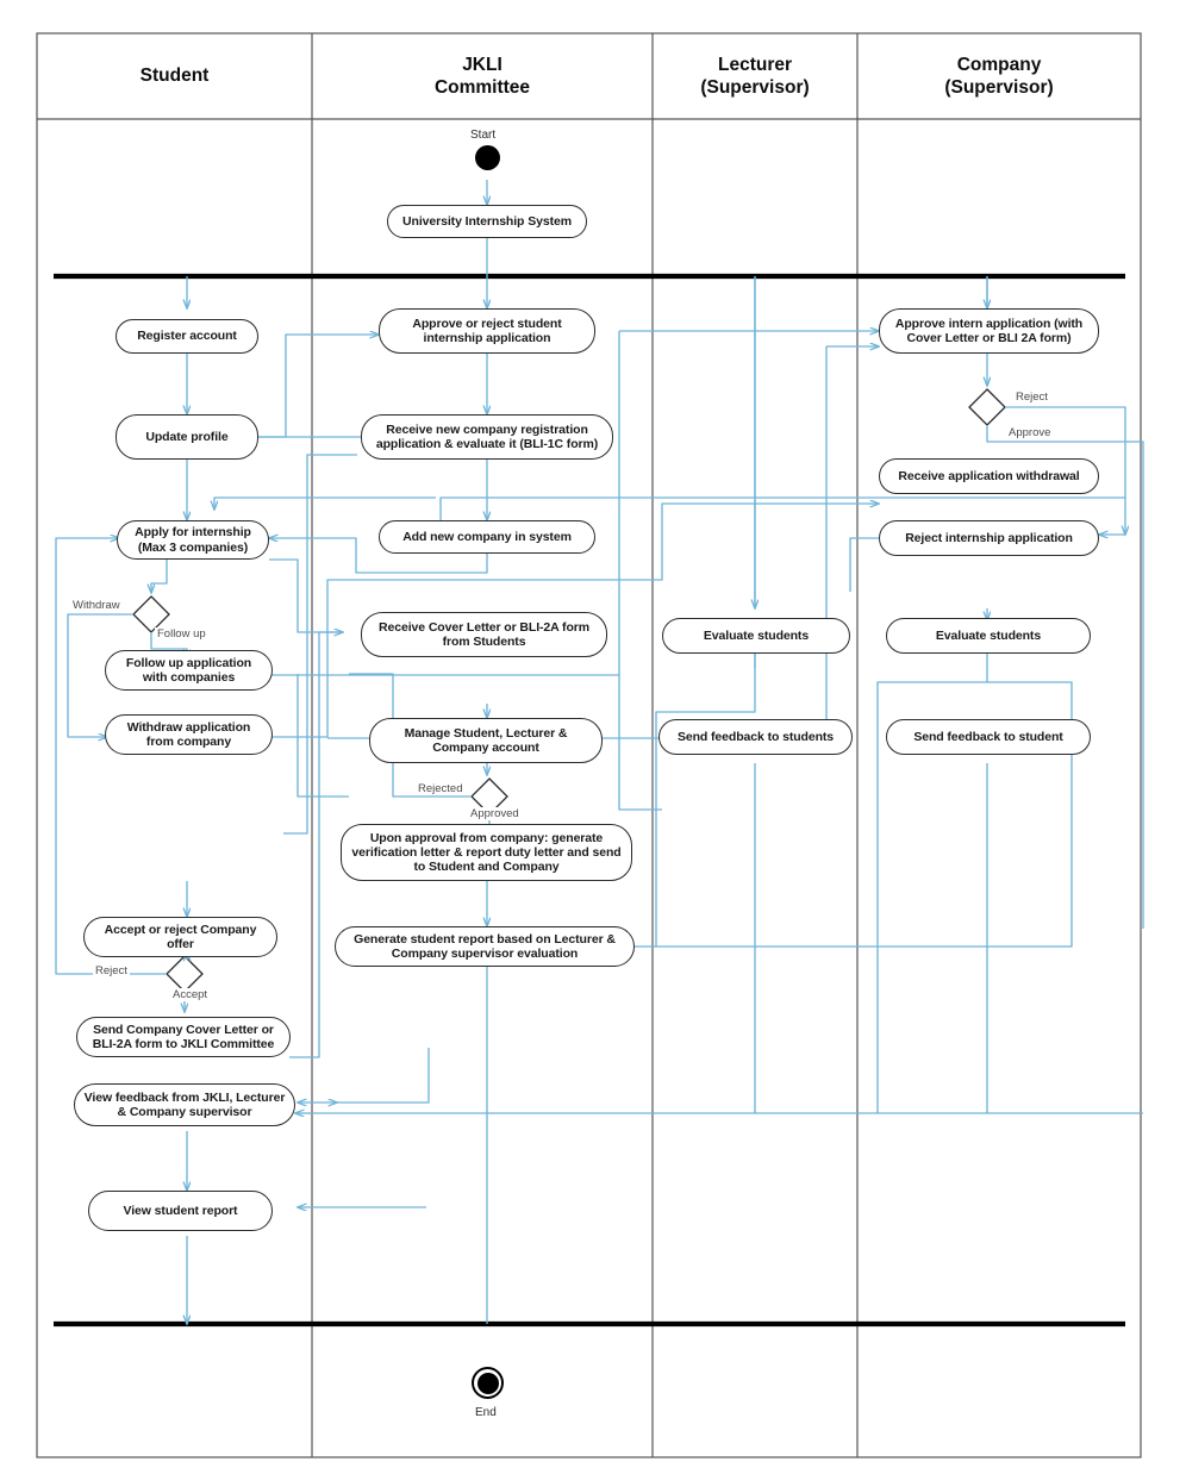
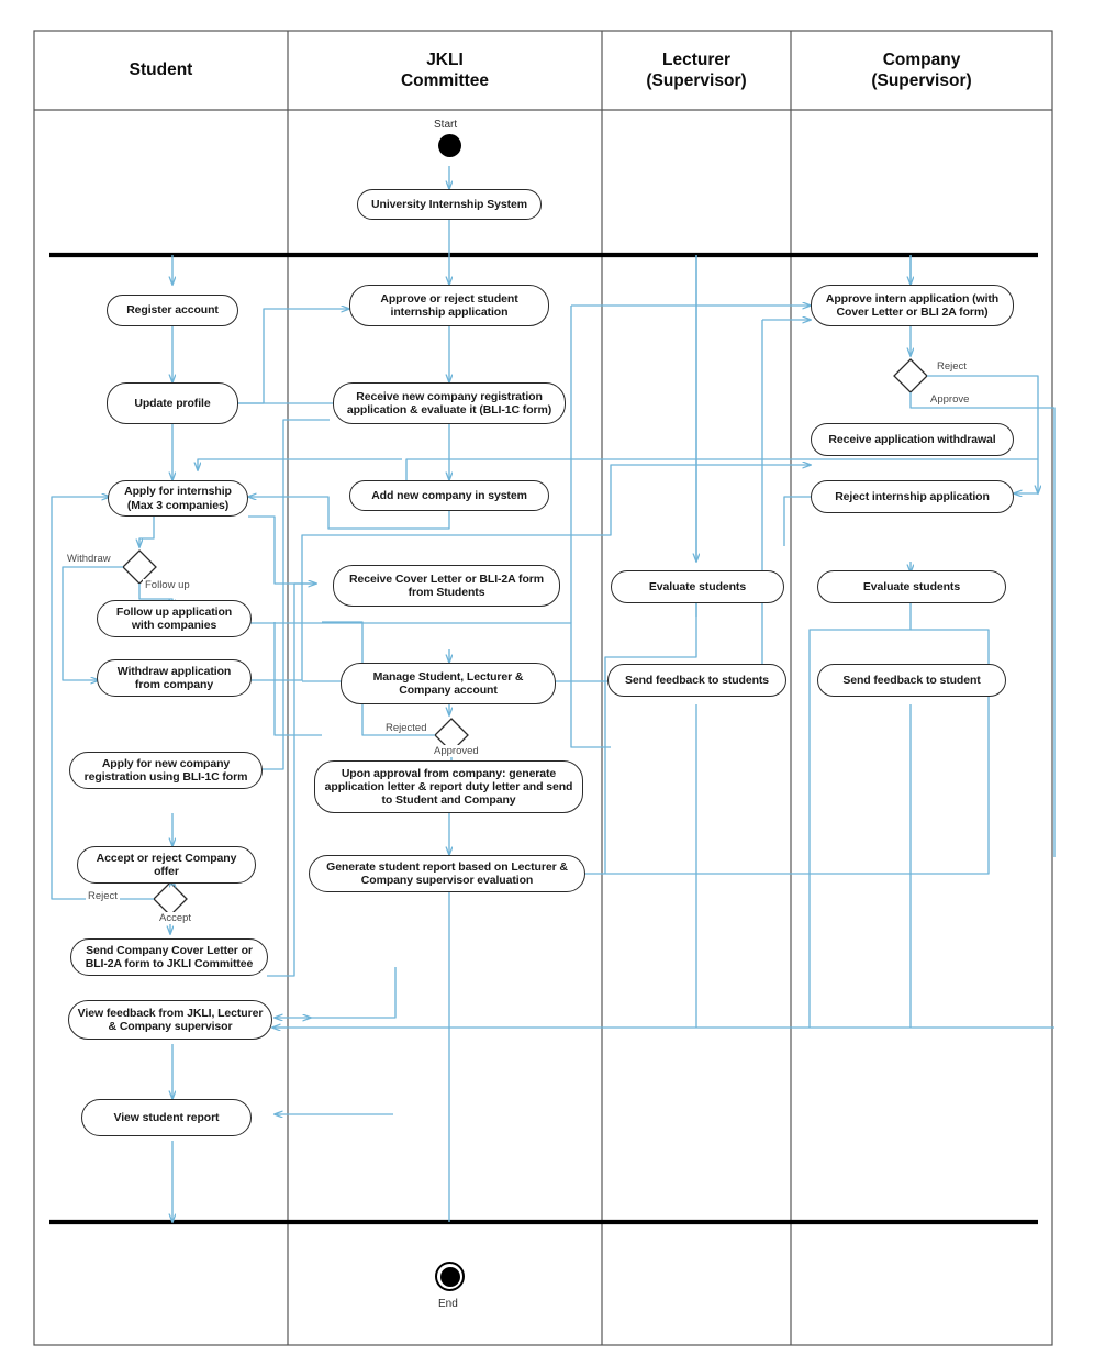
  Student
  JKLI
  Committee
  Lecturer
  (Supervisor)
  Company
  (Supervisor)
  Start
  End
  University Internship System
  Approve or reject student internship application
  Receive new company registration application & evaluate it (BLI-1C form)
  Add new company in system
  Receive Cover Letter or BLI-2A form from Students
  Manage Student, Lecturer & Company account
- Upon approval from company: generate verification letter & report duty letter and send to Student and Company
+ Upon approval from company: generate application letter & report duty letter and send to Student and Company
  Generate student report based on Lecturer & Company supervisor evaluation
  Register account
  Update profile
  Apply for internship (Max 3 companies)
  Follow up application with companies
  Withdraw application from company
+ Apply for new company registration using BLI-1C form
  Accept or reject Company offer
  Send Company Cover Letter or BLI-2A form to JKLI Committee
  View feedback from JKLI, Lecturer & Company supervisor
  View student report
  Evaluate students
  Send feedback to students
  Approve intern application (with Cover Letter or BLI 2A form)
  Receive application withdrawal
  Reject internship application
  Evaluate students
  Send feedback to student
  Withdraw
  Follow up
  Reject
  Accept
  Rejected
  Approved
  Reject
  Approve
